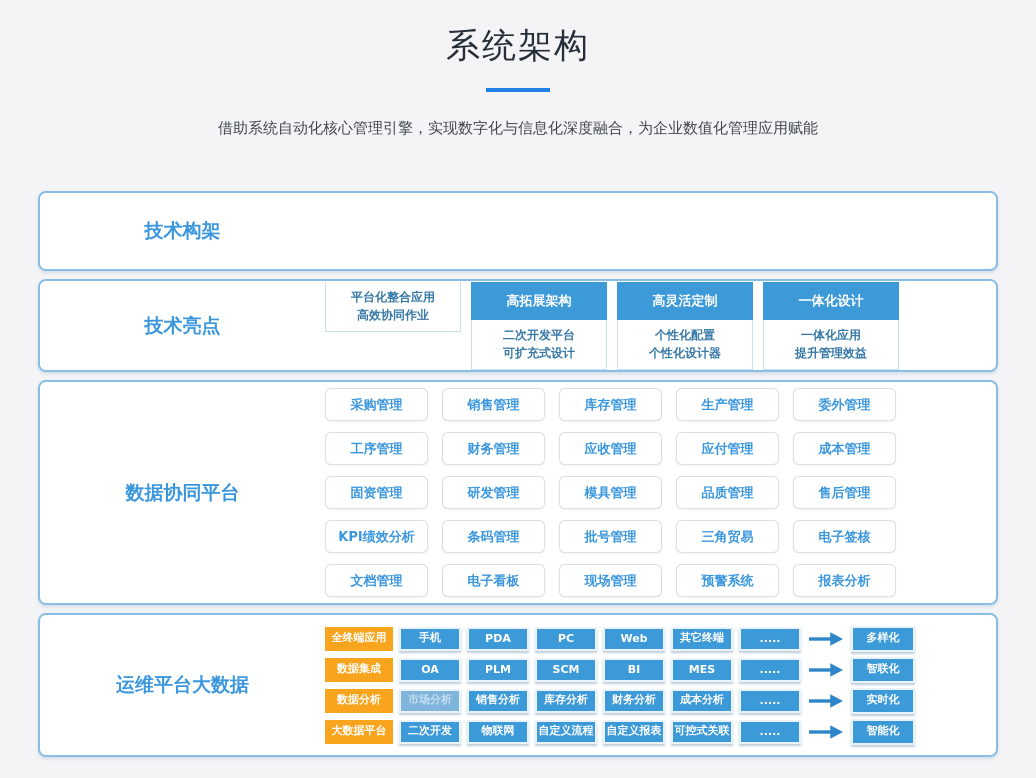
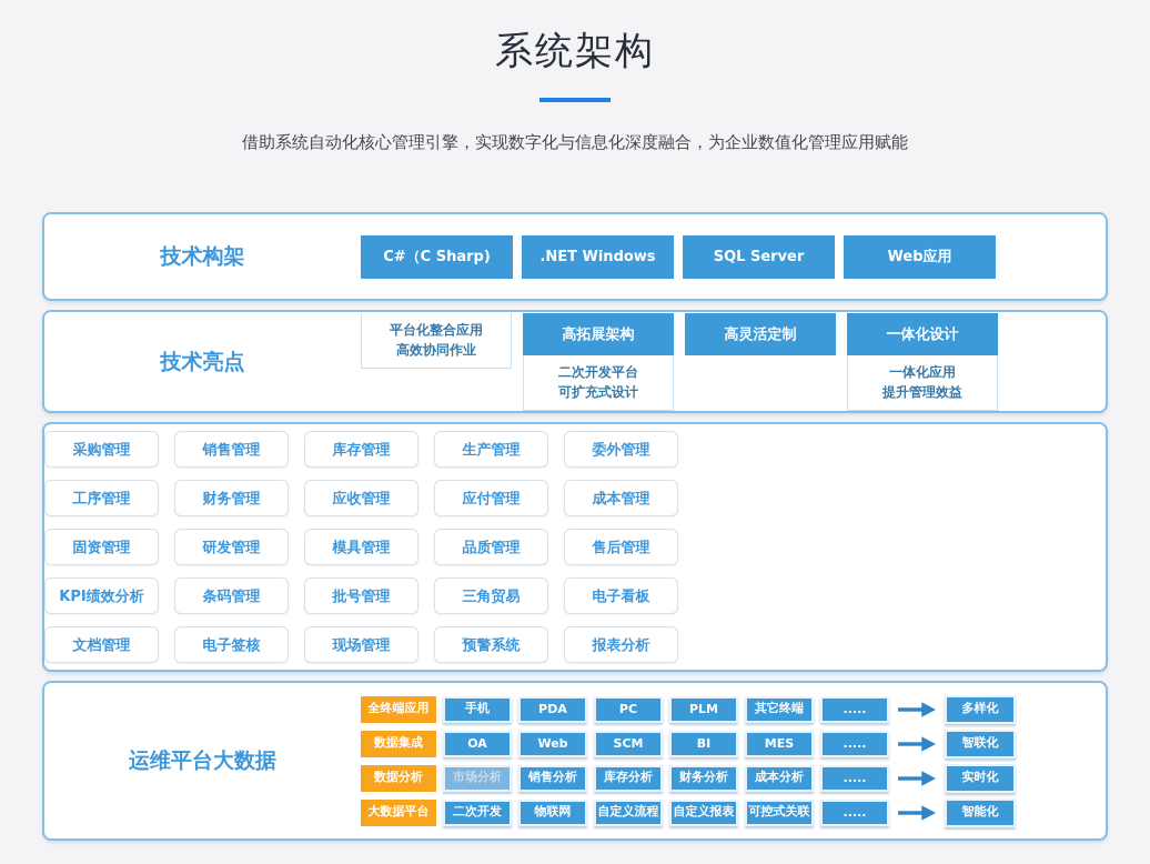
  系统架构
  借助系统自动化核心管理引擎，实现数字化与信息化深度融合，为企业数值化管理应用赋能
  技术构架
+ C#（C Sharp)
+ .NET Windows
+ SQL Server
+ Web应用
  技术亮点
  平台化整合应用
  高效协同作业
  高拓展架构
  二次开发平台
  可扩充式设计
  高灵活定制
- 个性化配置
- 个性化设计器
  一体化设计
  一体化应用
  提升管理效益
- 数据协同平台
  采购管理
  销售管理
  库存管理
  生产管理
  委外管理
  工序管理
  财务管理
  应收管理
  应付管理
  成本管理
  固资管理
  研发管理
  模具管理
  品质管理
  售后管理
  KPI绩效分析
  条码管理
  批号管理
  三角贸易
- 电子签核
+ 电子看板
  文档管理
- 电子看板
+ 电子签核
  现场管理
  预警系统
  报表分析
  运维平台大数据
  全终端应用
  手机
  PDA
  PC
- Web
+ PLM
  其它终端
  .....
  多样化
  数据集成
  OA
- PLM
+ Web
  SCM
  BI
  MES
  .....
  智联化
  数据分析
  市场分析
  销售分析
  库存分析
  财务分析
  成本分析
  .....
  实时化
  大数据平台
  二次开发
  物联网
  自定义流程
  自定义报表
  可控式关联
  .....
  智能化
